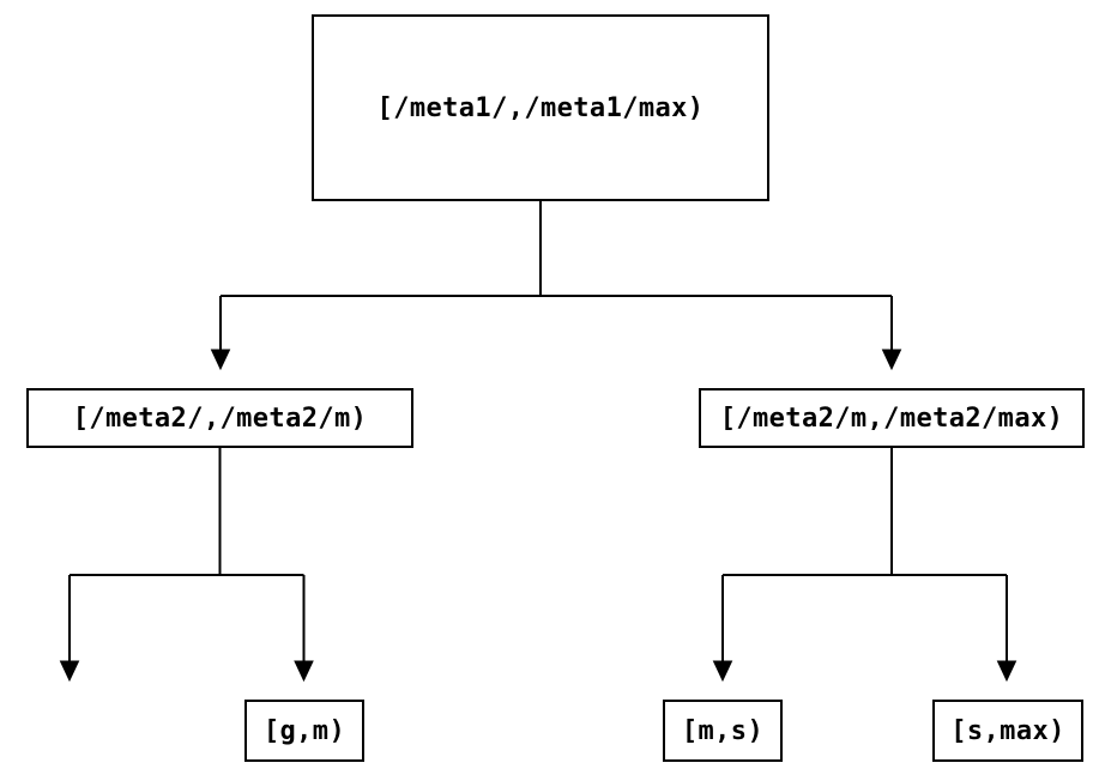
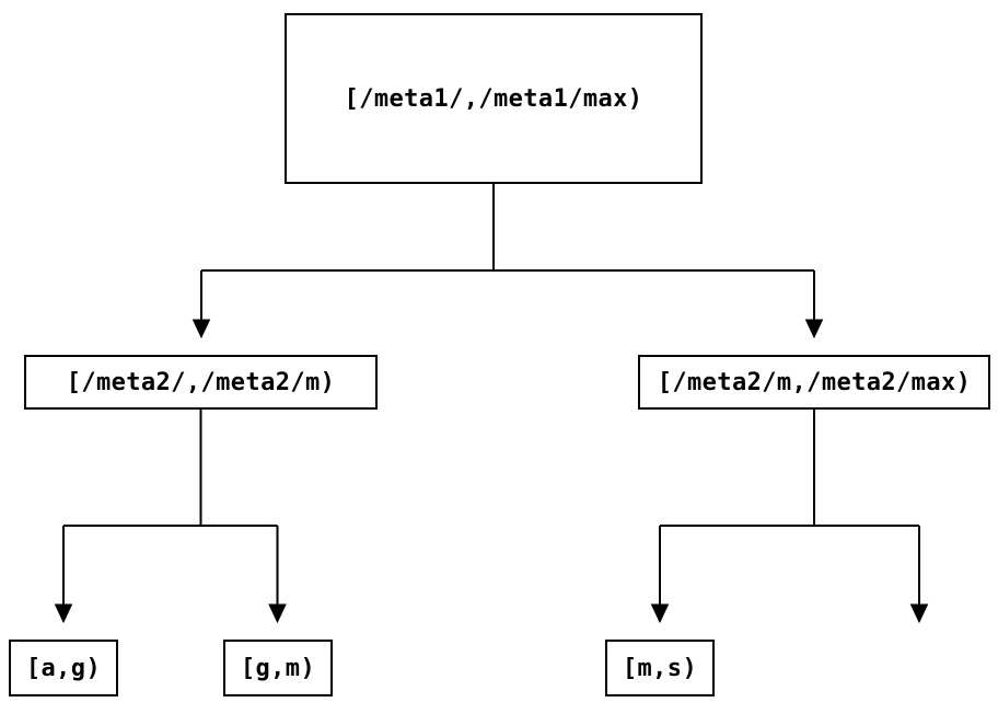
  [/meta1/,/meta1/max)
  [/meta2/,/meta2/m)
  [/meta2/m,/meta2/max)
+ [a,g)
  [g,m)
  [m,s)
- [s,max)
